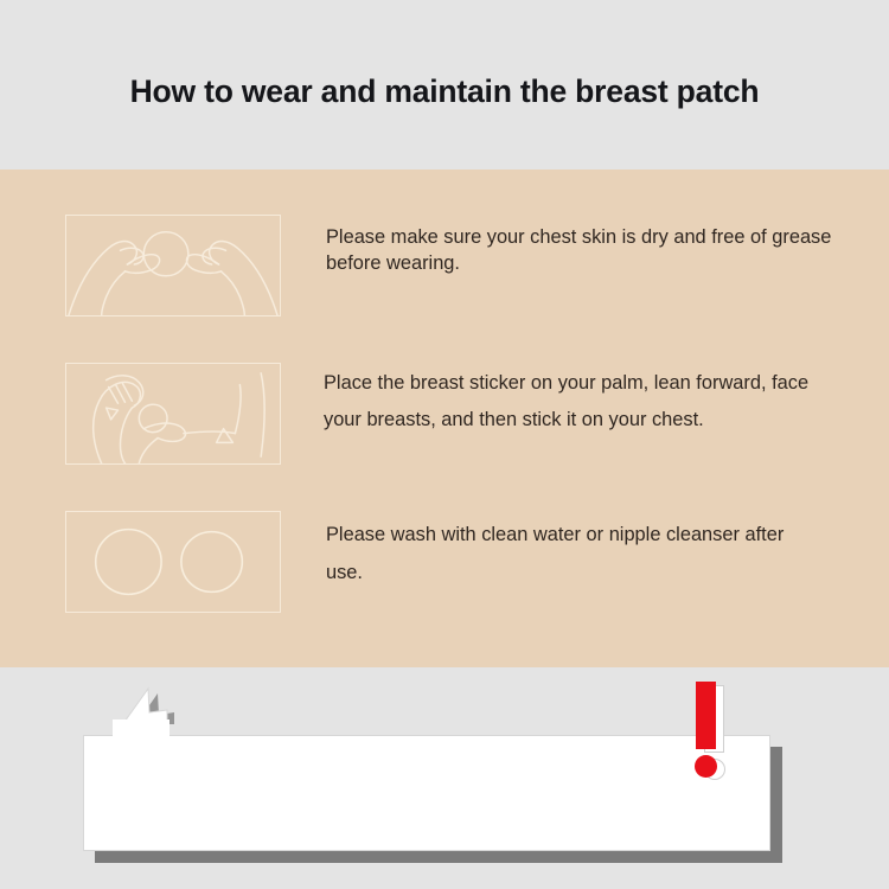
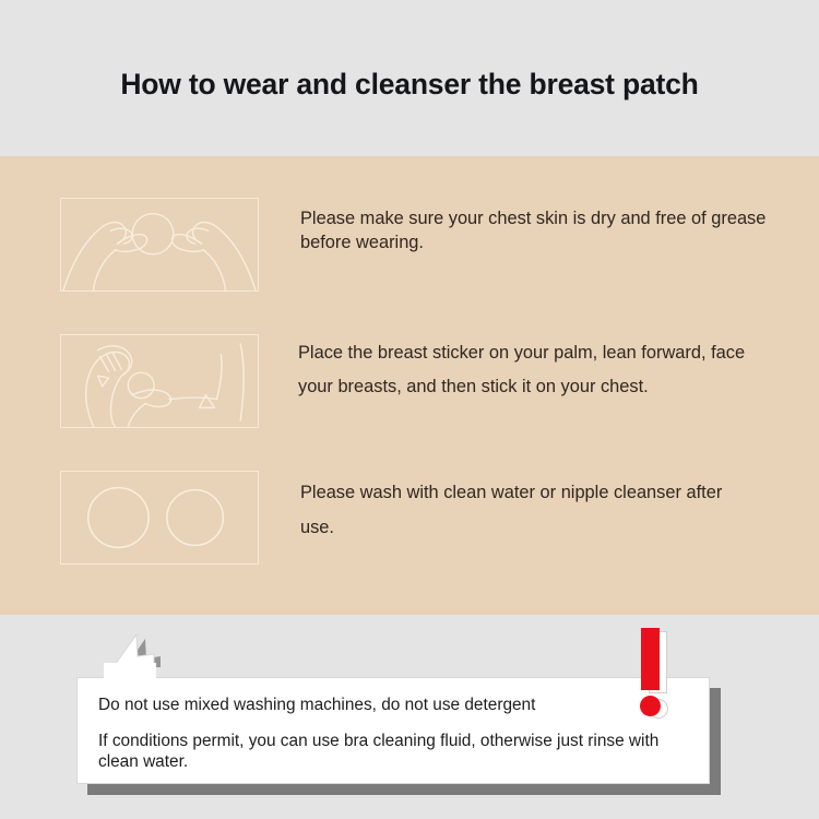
- How to wear and maintain the breast patch
+ How to wear and cleanser the breast patch
  Please make sure your chest skin is dry and free of grease before wearing.
  Place the breast sticker on your palm, lean forward, face your breasts, and then stick it on your chest.
  Please wash with clean water or nipple cleanser after use.
+ Do not use mixed washing machines, do not use detergent
+ If conditions permit, you can use bra cleaning fluid, otherwise just rinse with clean water.
